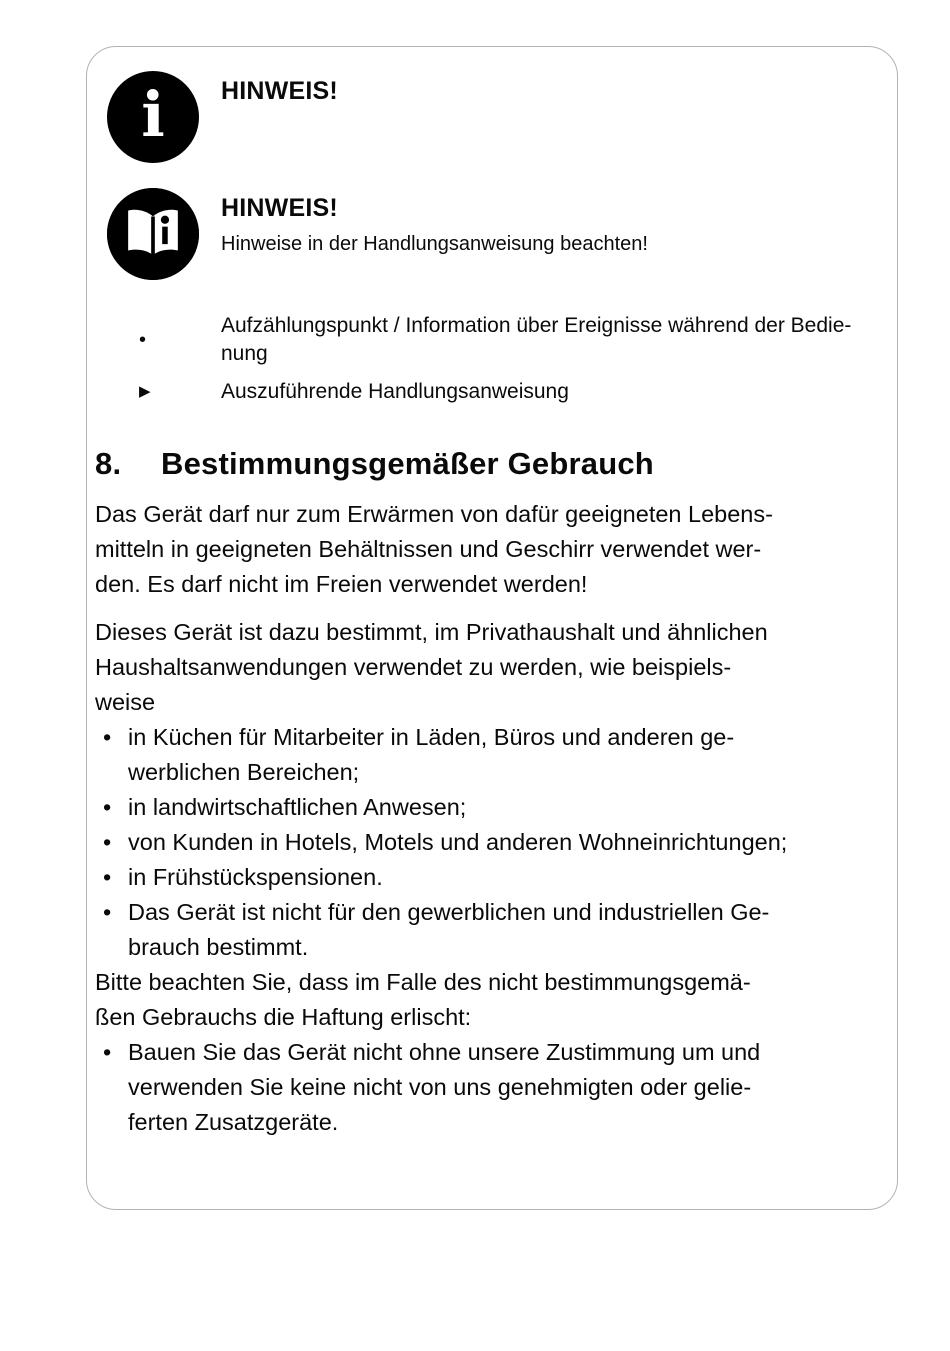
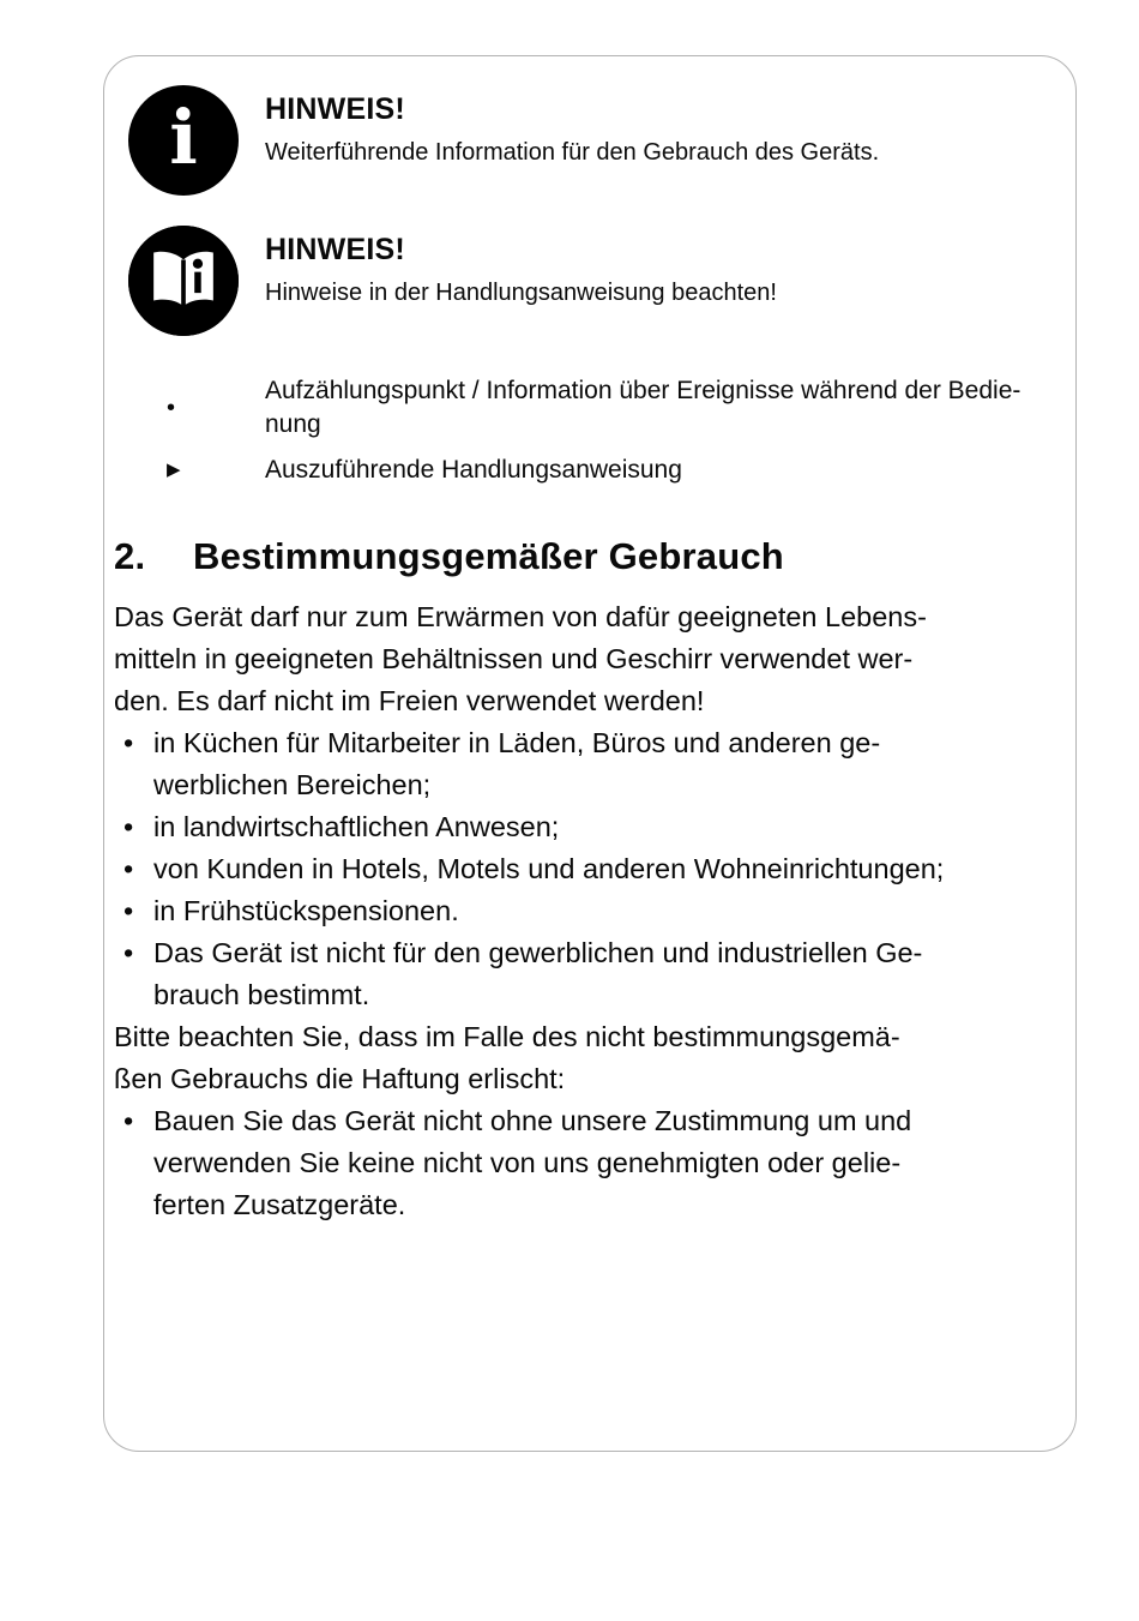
  i
  HINWEIS!
+ Weiterführende Information für den Gebrauch des Geräts.
  HINWEIS!
  Hinweise in der Handlungsanweisung beachten!
  •
  Aufzählungspunkt / Information über Ereignisse während der Bedie-
  nung
  ▶
  Auszuführende Handlungsanweisung
- 8.
+ 2.
  Bestimmungsgemäßer Gebrauch
  Das Gerät darf nur zum Erwärmen von dafür geeigneten Lebens-
  mitteln in geeigneten Behältnissen und Geschirr verwendet wer-
  den. Es darf nicht im Freien verwendet werden!
- Dieses Gerät ist dazu bestimmt, im Privathaushalt und ähnlichen
- Haushaltsanwendungen verwendet zu werden, wie beispiels-
- weise
  •
  in Küchen für Mitarbeiter in Läden, Büros und anderen ge-
  werblichen Bereichen;
  •
  in landwirtschaftlichen Anwesen;
  •
  von Kunden in Hotels, Motels und anderen Wohneinrichtungen;
  •
  in Frühstückspensionen.
  •
  Das Gerät ist nicht für den gewerblichen und industriellen Ge-
  brauch bestimmt.
  Bitte beachten Sie, dass im Falle des nicht bestimmungsgemä-
  ßen Gebrauchs die Haftung erlischt:
  •
  Bauen Sie das Gerät nicht ohne unsere Zustimmung um und
  verwenden Sie keine nicht von uns genehmigten oder gelie-
  ferten Zusatzgeräte.
